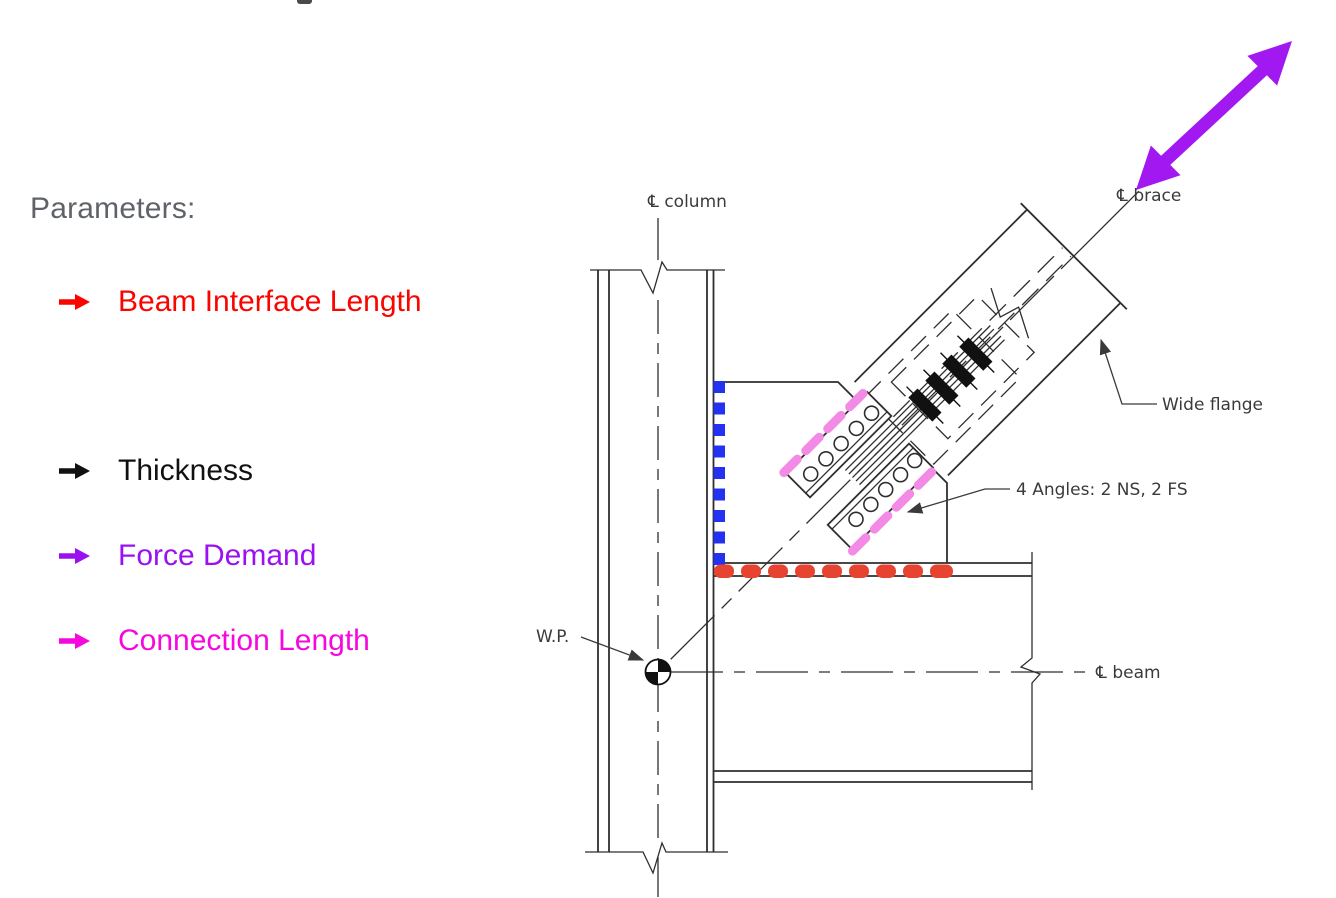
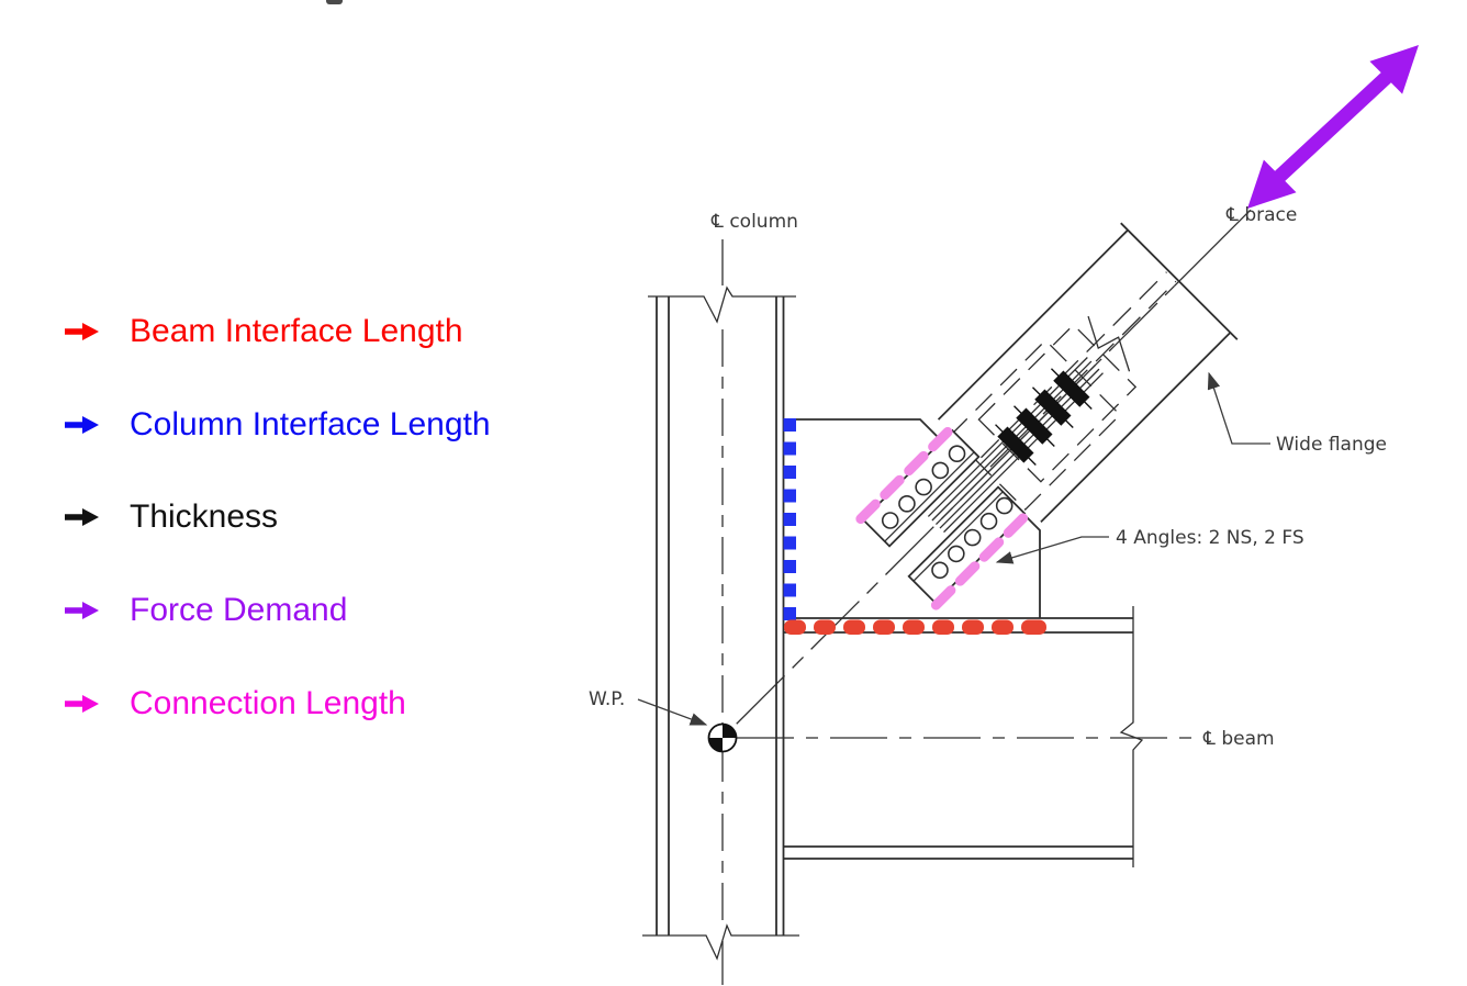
- Parameters:
  Beam Interface Length
+ Column Interface Length
  Thickness
  Force Demand
  Connection Length
  ℄ column
  ℄ brace
  ℄ beam
  W.P.
  Wide flange
  4 Angles: 2 NS, 2 FS
